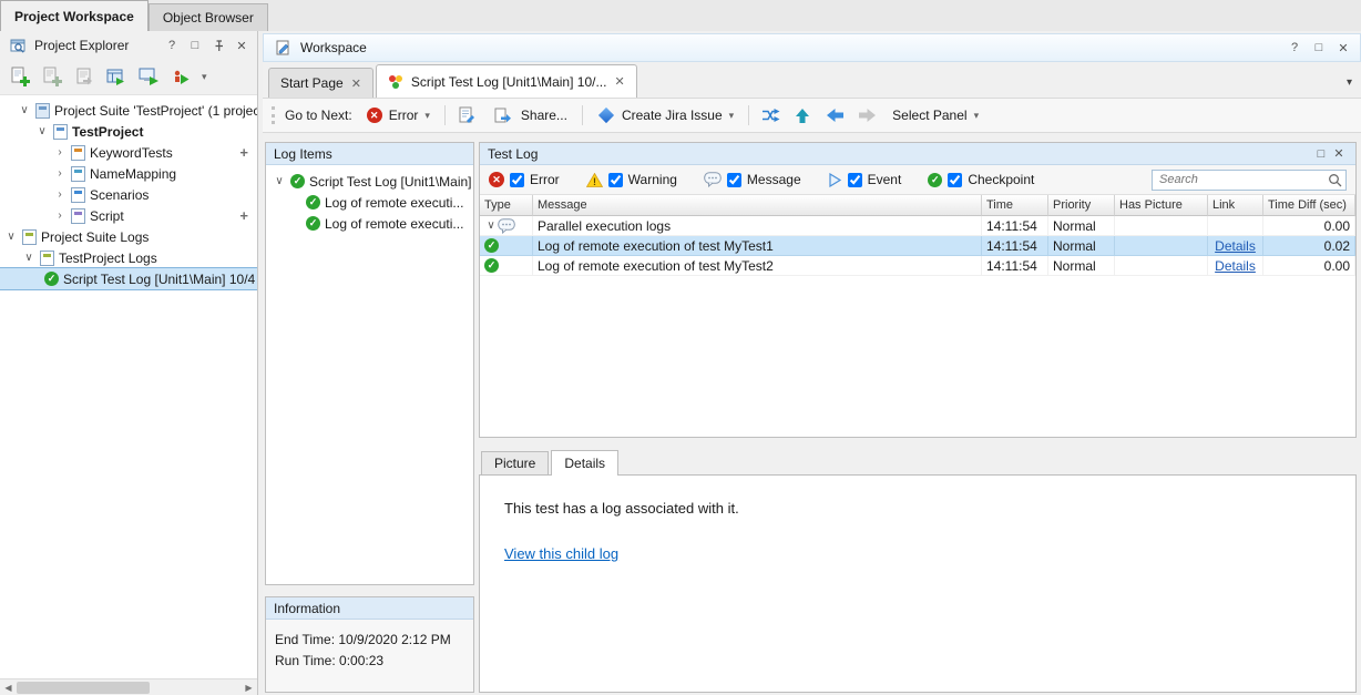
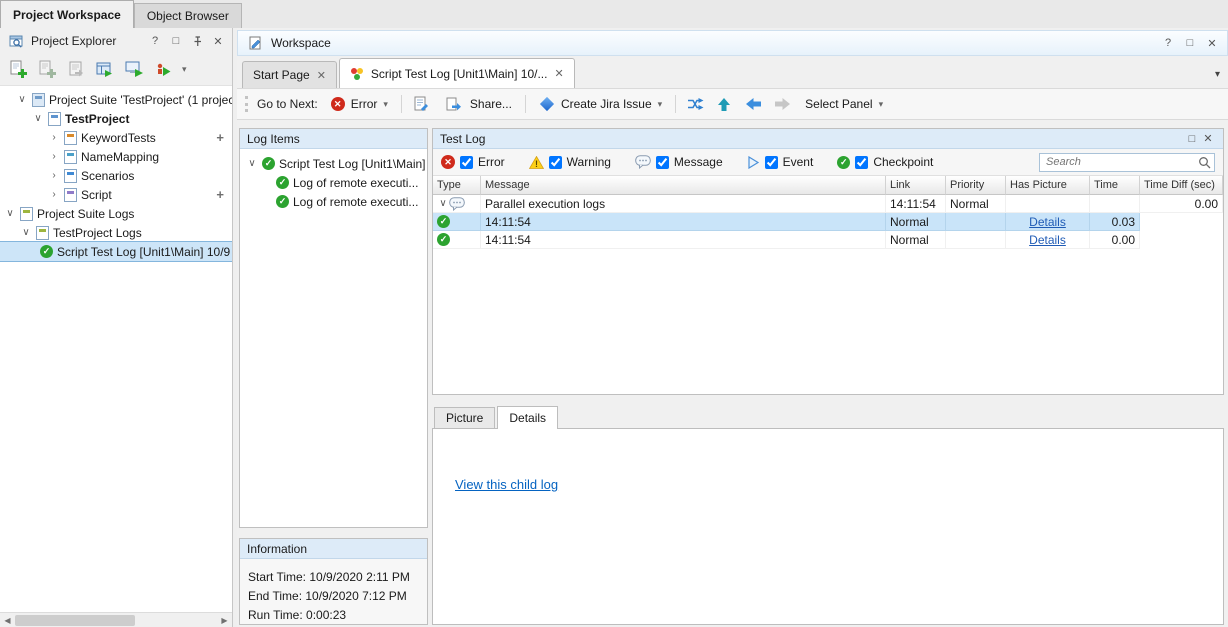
  Project Workspace
  Object Browser
  Project Explorer
  ?
  □
  ✕
  ▾
  ∨
  Project Suite 'TestProject' (1 projec
  ∨
  TestProject
  ›
  KeywordTests
  +
  ›
  NameMapping
  ›
  Scenarios
  ›
  Script
  +
  ∨
  Project Suite Logs
  ∨
  TestProject Logs
  ✓
- Script Test Log [Unit1\Main] 10/4
+ Script Test Log [Unit1\Main] 10/9
  ◀
  ▶
  Workspace
  ?
  □
  ✕
  Start Page
  ✕
  Script Test Log [Unit1\Main] 10/...
  ✕
  ▾
  Go to Next:
  ✕
  Error
  ▾
  Share...
  Create Jira Issue
  ▾
  Select Panel
  ▾
  Log Items
  ∨
  ✓
  Script Test Log [Unit1\Main]
  ✓
  Log of remote executi...
  ✓
  Log of remote executi...
  Information
+ Start Time: 10/9/2020 2:11 PM
- End Time: 10/9/2020 2:12 PM
+ End Time: 10/9/2020 7:12 PM
  Run Time: 0:00:23
  Test Log
  □
  ✕
  ✕
  Error
  !
  Warning
  Message
  Event
  ✓
  Checkpoint
  Search
  Type
  Message
- Time
+ Link
  Priority
  Has Picture
- Link
+ Time
  Time Diff (sec)
  ∨
  Parallel execution logs
  14:11:54
  Normal
  0.00
  ✓
- Log of remote execution of test MyTest1
  14:11:54
  Normal
  Details
- 0.02
+ 0.03
  ✓
- Log of remote execution of test MyTest2
  14:11:54
  Normal
  Details
  0.00
  Picture
  Details
- This test has a log associated with it.
  View this child log
